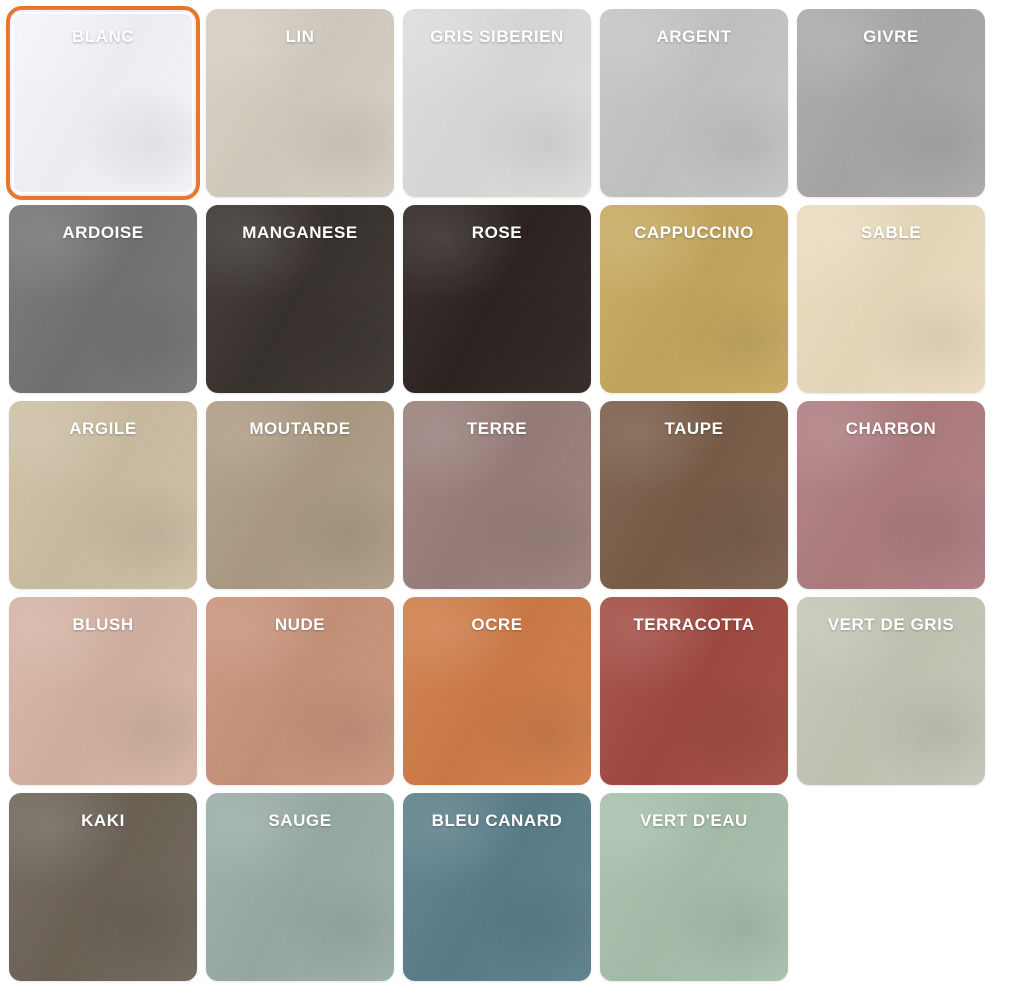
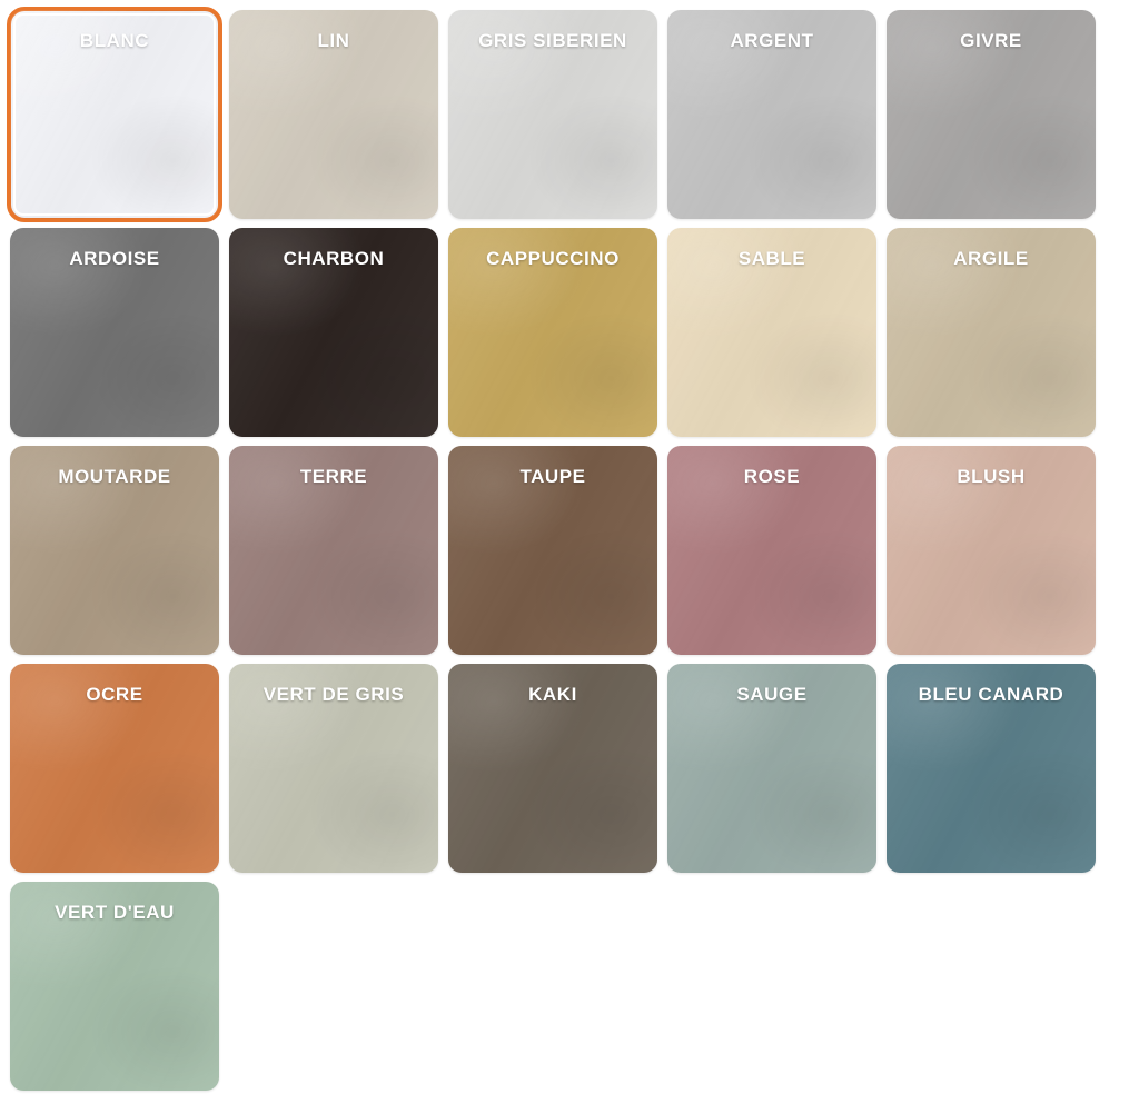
  BLANC
  LIN
  GRIS SIBERIEN
  ARGENT
  GIVRE
  ARDOISE
- MANGANESE
- ROSE
+ CHARBON
  CAPPUCCINO
  SABLE
  ARGILE
  MOUTARDE
  TERRE
  TAUPE
- CHARBON
+ ROSE
  BLUSH
- NUDE
  OCRE
- TERRACOTTA
  VERT DE GRIS
  KAKI
  SAUGE
  BLEU CANARD
  VERT D'EAU
